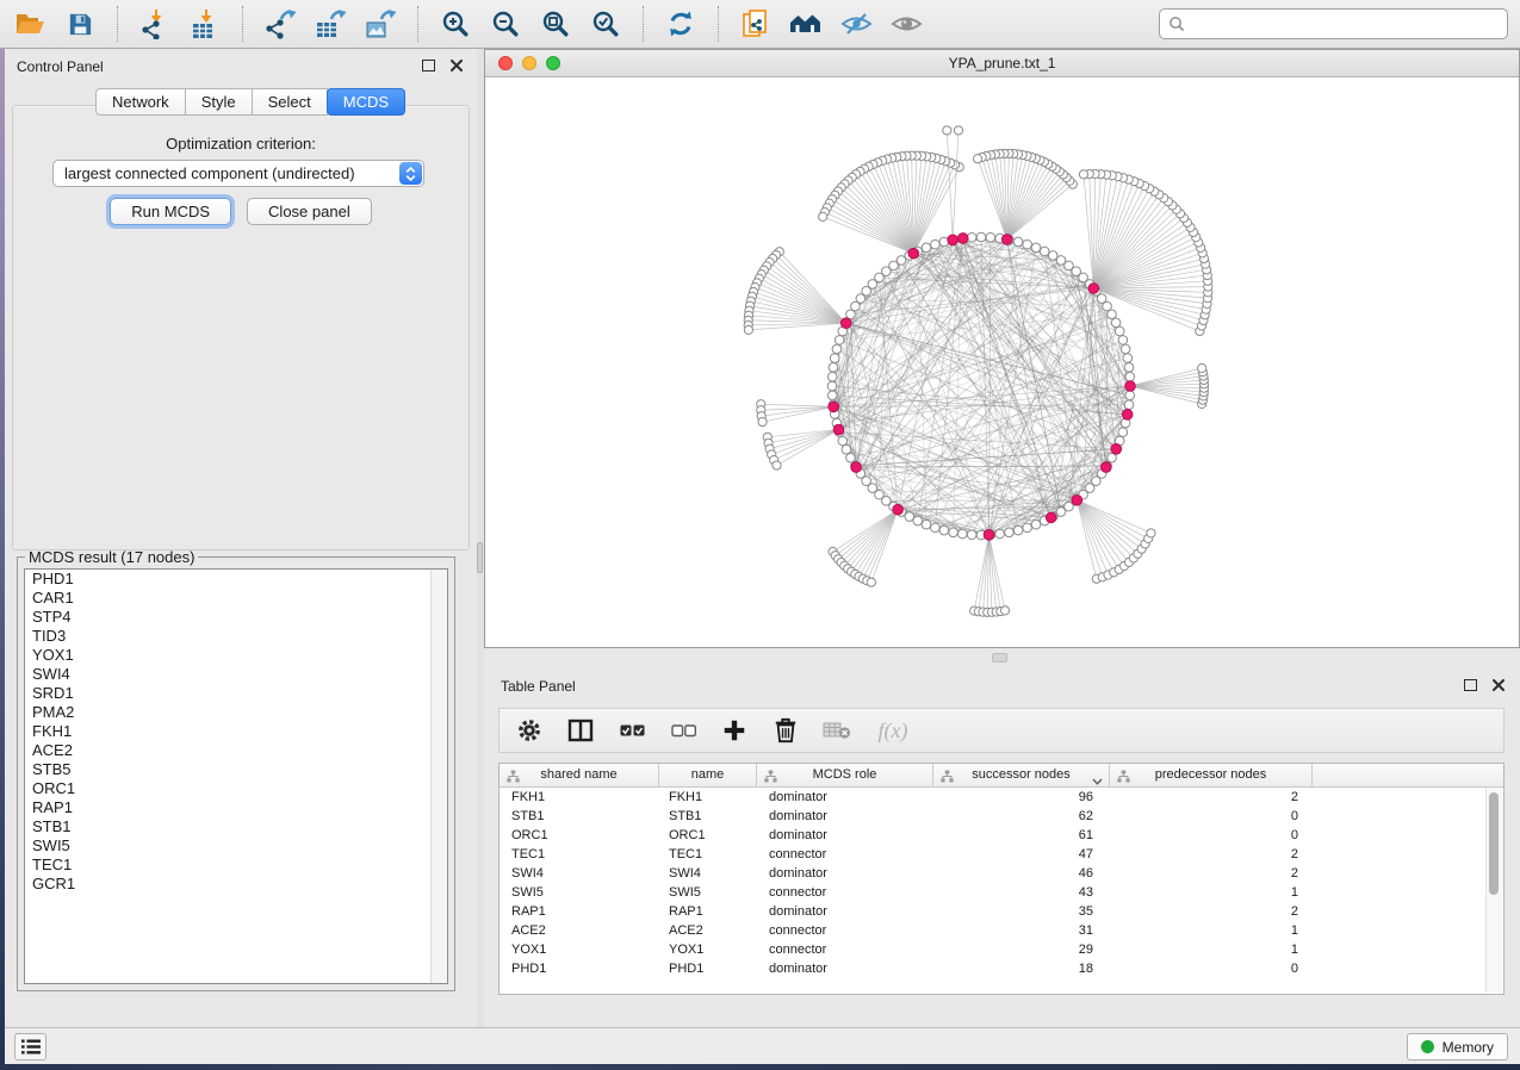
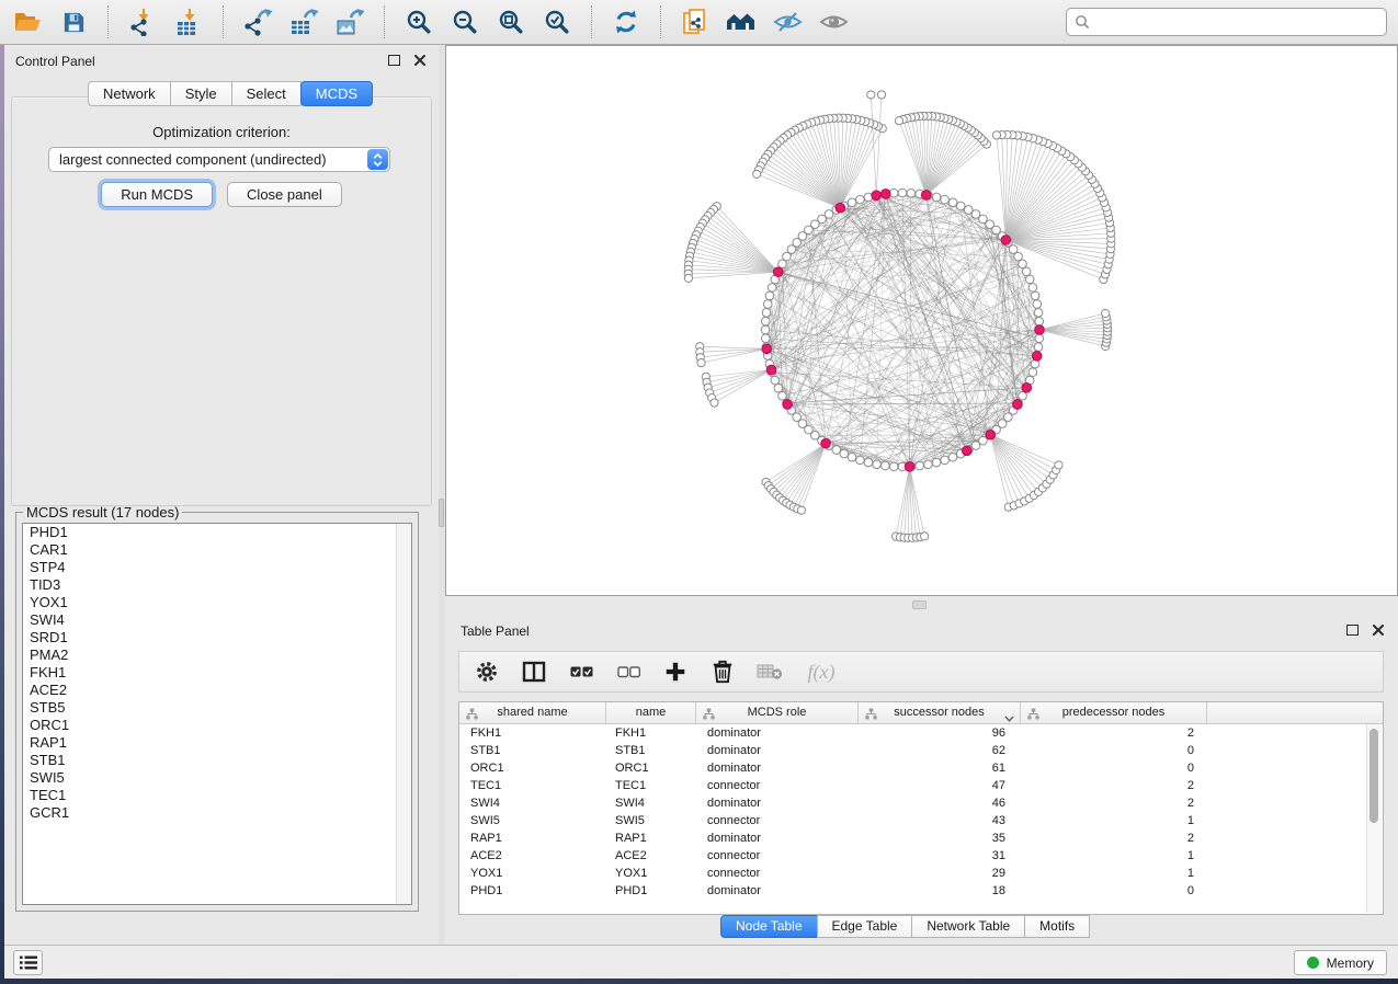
  Control Panel
  Network
  Style
  Select
  MCDS
  Optimization criterion:
  largest connected component (undirected)
  Run MCDS
  Close panel
  MCDS result (17 nodes)
  PHD1
  CAR1
  STP4
  TID3
  YOX1
  SWI4
  SRD1
  PMA2
  FKH1
  ACE2
  STB5
  ORC1
  RAP1
  STB1
  SWI5
  TEC1
  GCR1
- YPA_prune.txt_1
  Table Panel
  f(x)
  shared name
  name
  MCDS role
  successor nodes
  predecessor nodes
  FKH1
  FKH1
  dominator
  96
  2
  STB1
  STB1
  dominator
  62
  0
  ORC1
  ORC1
  dominator
  61
  0
  TEC1
  TEC1
  connector
  47
  2
  SWI4
  SWI4
  dominator
  46
  2
  SWI5
  SWI5
  connector
  43
  1
  RAP1
  RAP1
  dominator
  35
  2
  ACE2
  ACE2
  connector
  31
  1
  YOX1
  YOX1
  connector
  29
  1
  PHD1
  PHD1
  dominator
  18
  0
+ Node Table
+ Edge Table
+ Network Table
+ Motifs
  Memory
